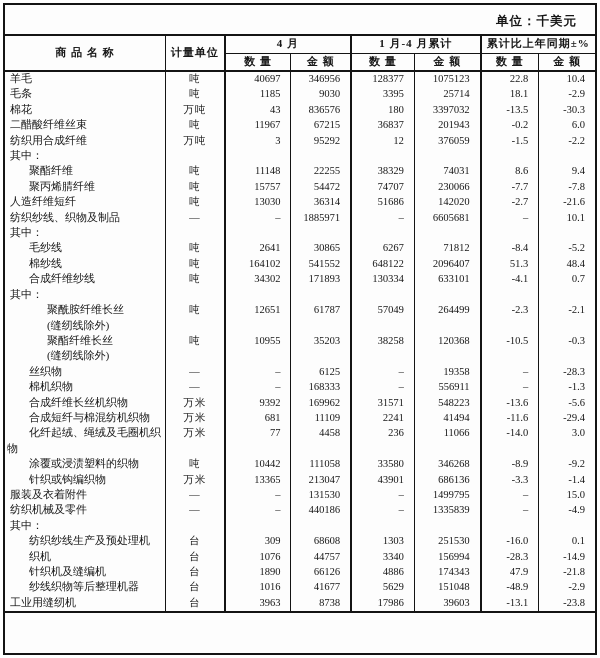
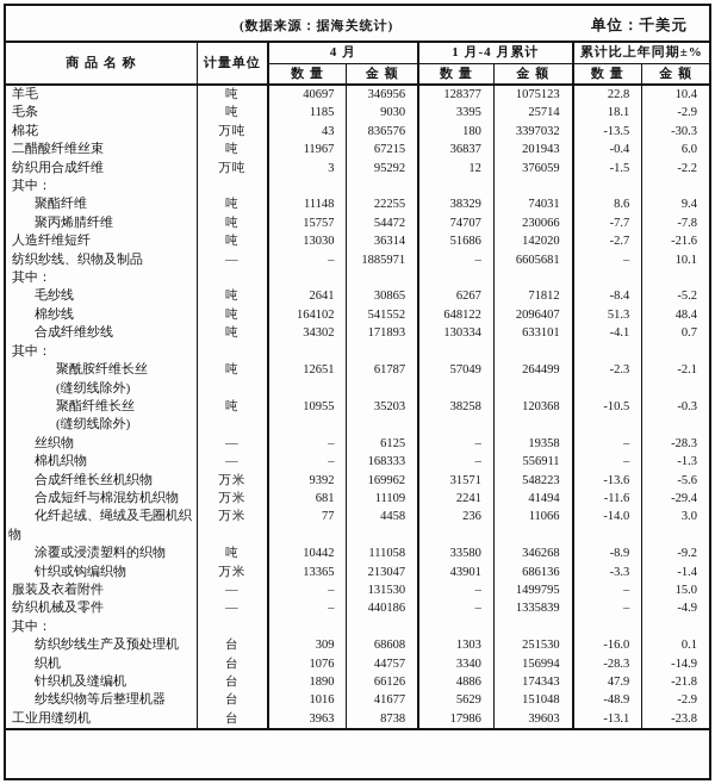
+ (数据来源：据海关统计)
  单位：千美元
  商 品 名 称	计量单位	4 月	1 月-4 月累计	累计比上年同期±%
  数 量	金 额	数 量	金 额	数 量	金 额
  羊毛	吨	40697	346956	128377	1075123	22.8	10.4
  毛条	吨	1185	9030	3395	25714	18.1	-2.9
  棉花	万吨	43	836576	180	3397032	-13.5	-30.3
- 二醋酸纤维丝束	吨	11967	67215	36837	201943	-0.2	6.0
+ 二醋酸纤维丝束	吨	11967	67215	36837	201943	-0.4	6.0
  纺织用合成纤维	万吨	3	95292	12	376059	-1.5	-2.2
  其中：
  聚酯纤维	吨	11148	22255	38329	74031	8.6	9.4
  聚丙烯腈纤维	吨	15757	54472	74707	230066	-7.7	-7.8
  人造纤维短纤	吨	13030	36314	51686	142020	-2.7	-21.6
  纺织纱线、织物及制品	—	–	1885971	–	6605681	–	10.1
  其中：
  毛纱线	吨	2641	30865	6267	71812	-8.4	-5.2
  棉纱线	吨	164102	541552	648122	2096407	51.3	48.4
  合成纤维纱线	吨	34302	171893	130334	633101	-4.1	0.7
  其中：
  聚酰胺纤维长丝(缝纫线除外)	吨	12651	61787	57049	264499	-2.3	-2.1
  聚酯纤维长丝(缝纫线除外)	吨	10955	35203	38258	120368	-10.5	-0.3
  丝织物	—	–	6125	–	19358	–	-28.3
  棉机织物	—	–	168333	–	556911	–	-1.3
  合成纤维长丝机织物	万米	9392	169962	31571	548223	-13.6	-5.6
  合成短纤与棉混纺机织物	万米	681	11109	2241	41494	-11.6	-29.4
  化纤起绒、绳绒及毛圈机织物	万米	77	4458	236	11066	-14.0	3.0
  涂覆或浸渍塑料的织物	吨	10442	111058	33580	346268	-8.9	-9.2
  针织或钩编织物	万米	13365	213047	43901	686136	-3.3	-1.4
  服装及衣着附件	—	–	131530	–	1499795	–	15.0
  纺织机械及零件	—	–	440186	–	1335839	–	-4.9
  其中：
  纺织纱线生产及预处理机	台	309	68608	1303	251530	-16.0	0.1
  织机	台	1076	44757	3340	156994	-28.3	-14.9
  针织机及缝编机	台	1890	66126	4886	174343	47.9	-21.8
  纱线织物等后整理机器	台	1016	41677	5629	151048	-48.9	-2.9
  工业用缝纫机	台	3963	8738	17986	39603	-13.1	-23.8
